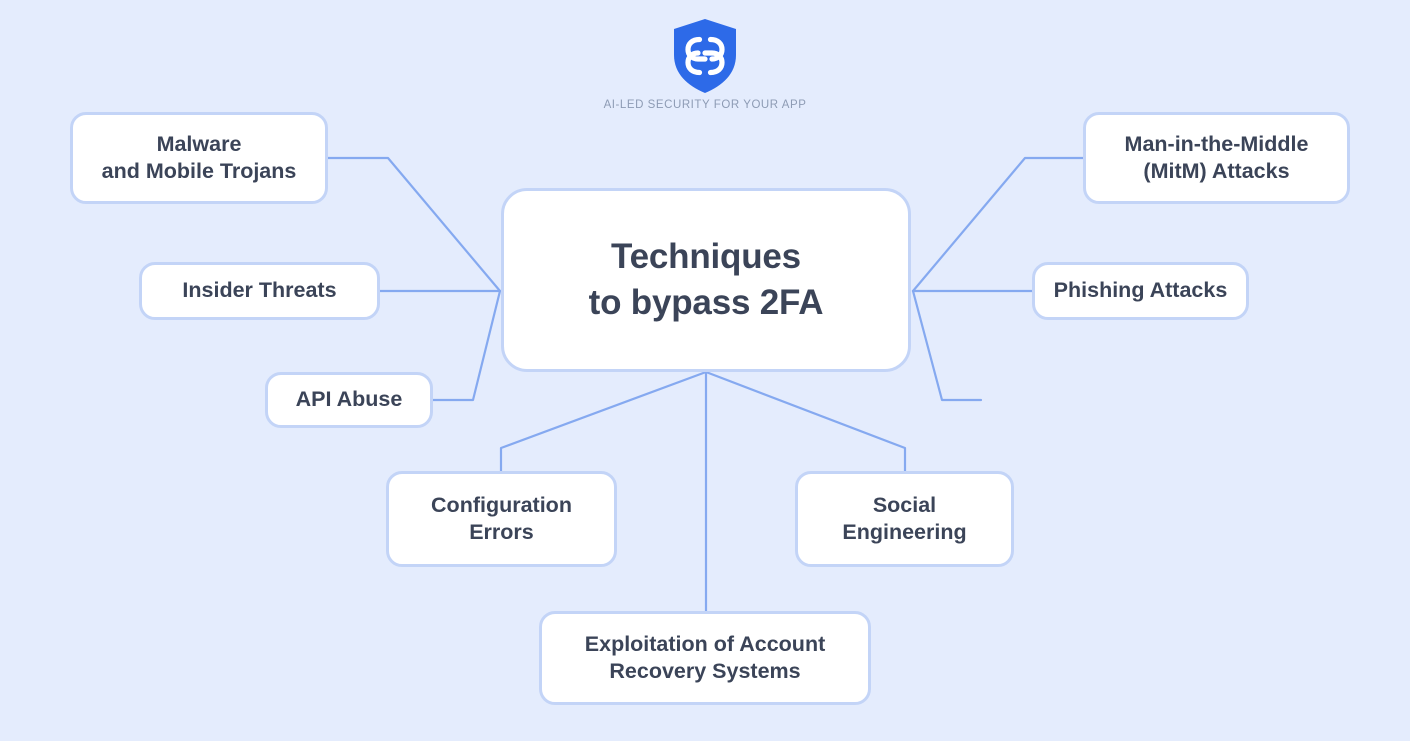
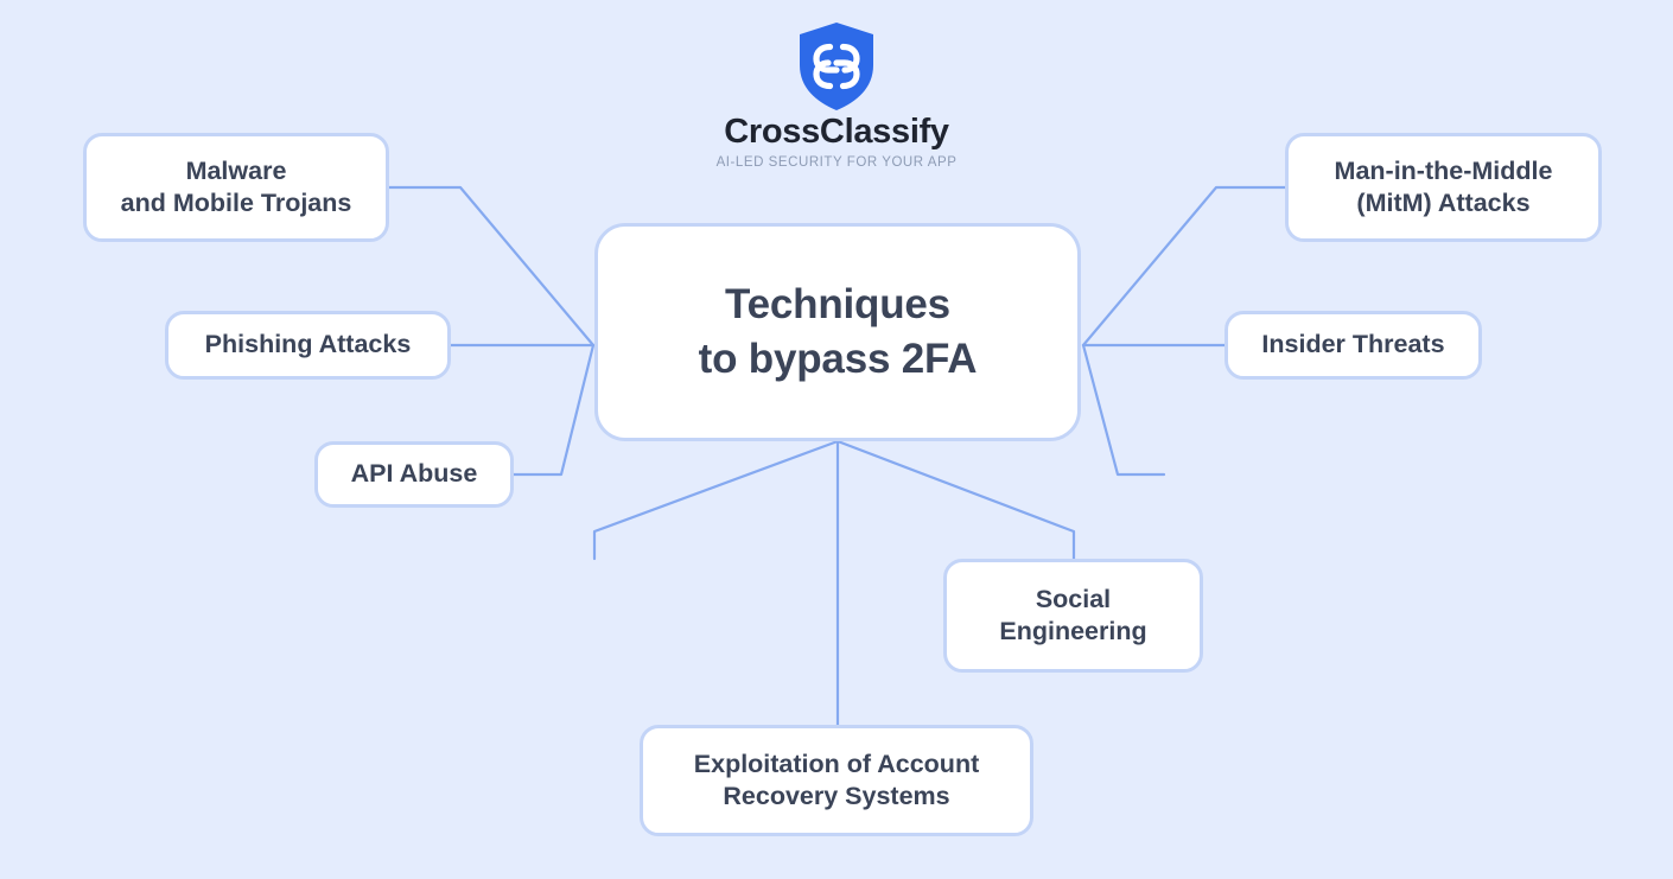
+ CrossClassify
  AI-LED SECURITY FOR YOUR APP
  Techniques
  to bypass 2FA
  Malware
  and Mobile Trojans
- Insider Threats
+ Phishing Attacks
  API Abuse
  Man-in-the-Middle
  (MitM) Attacks
- Phishing Attacks
+ Insider Threats
- Configuration
- Errors
  Social
  Engineering
  Exploitation of Account
  Recovery Systems
